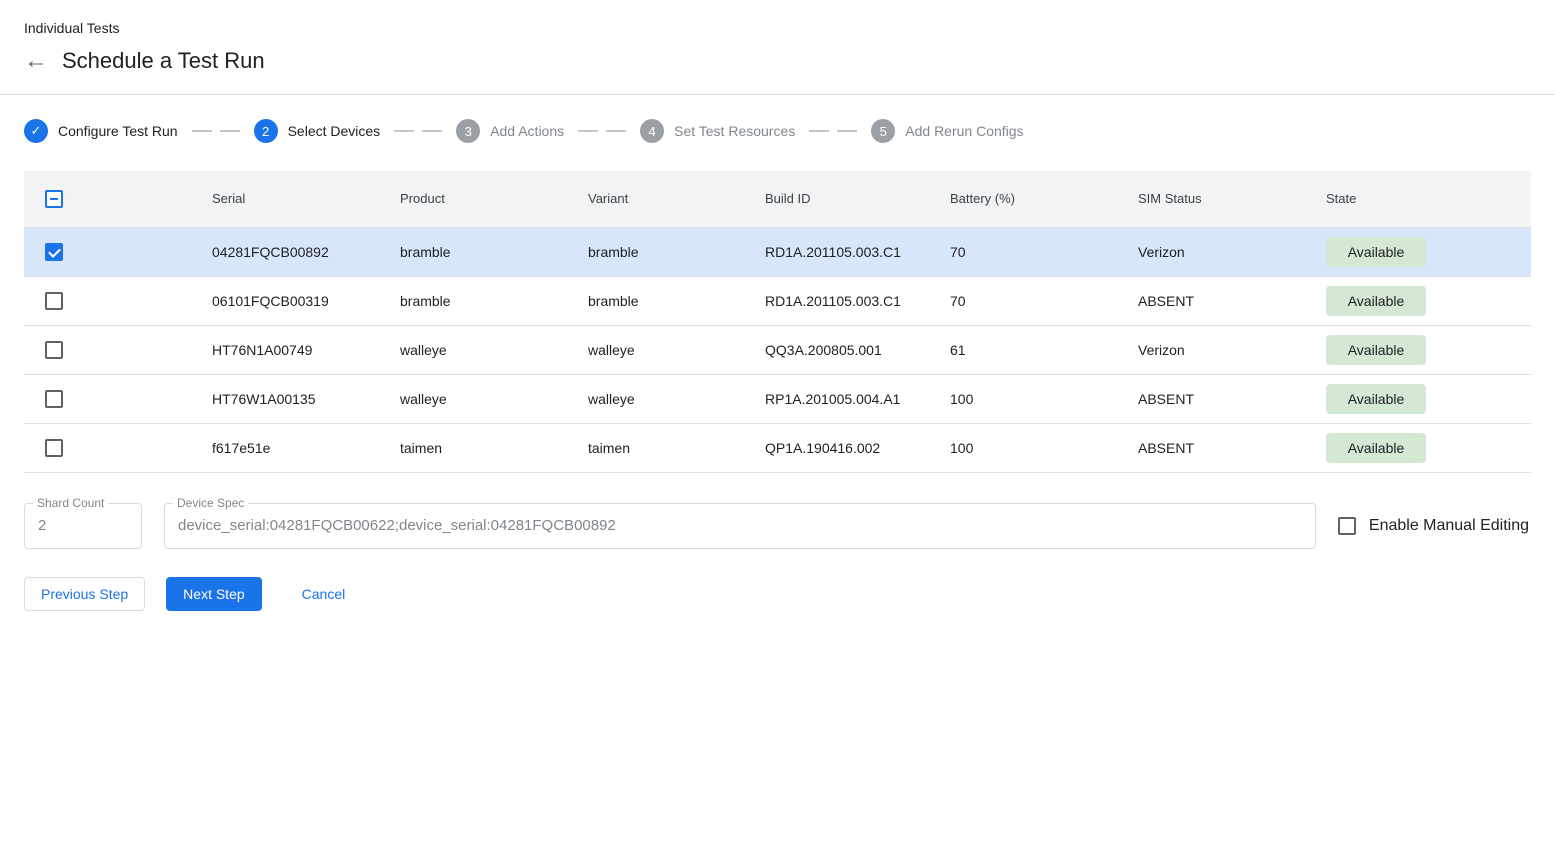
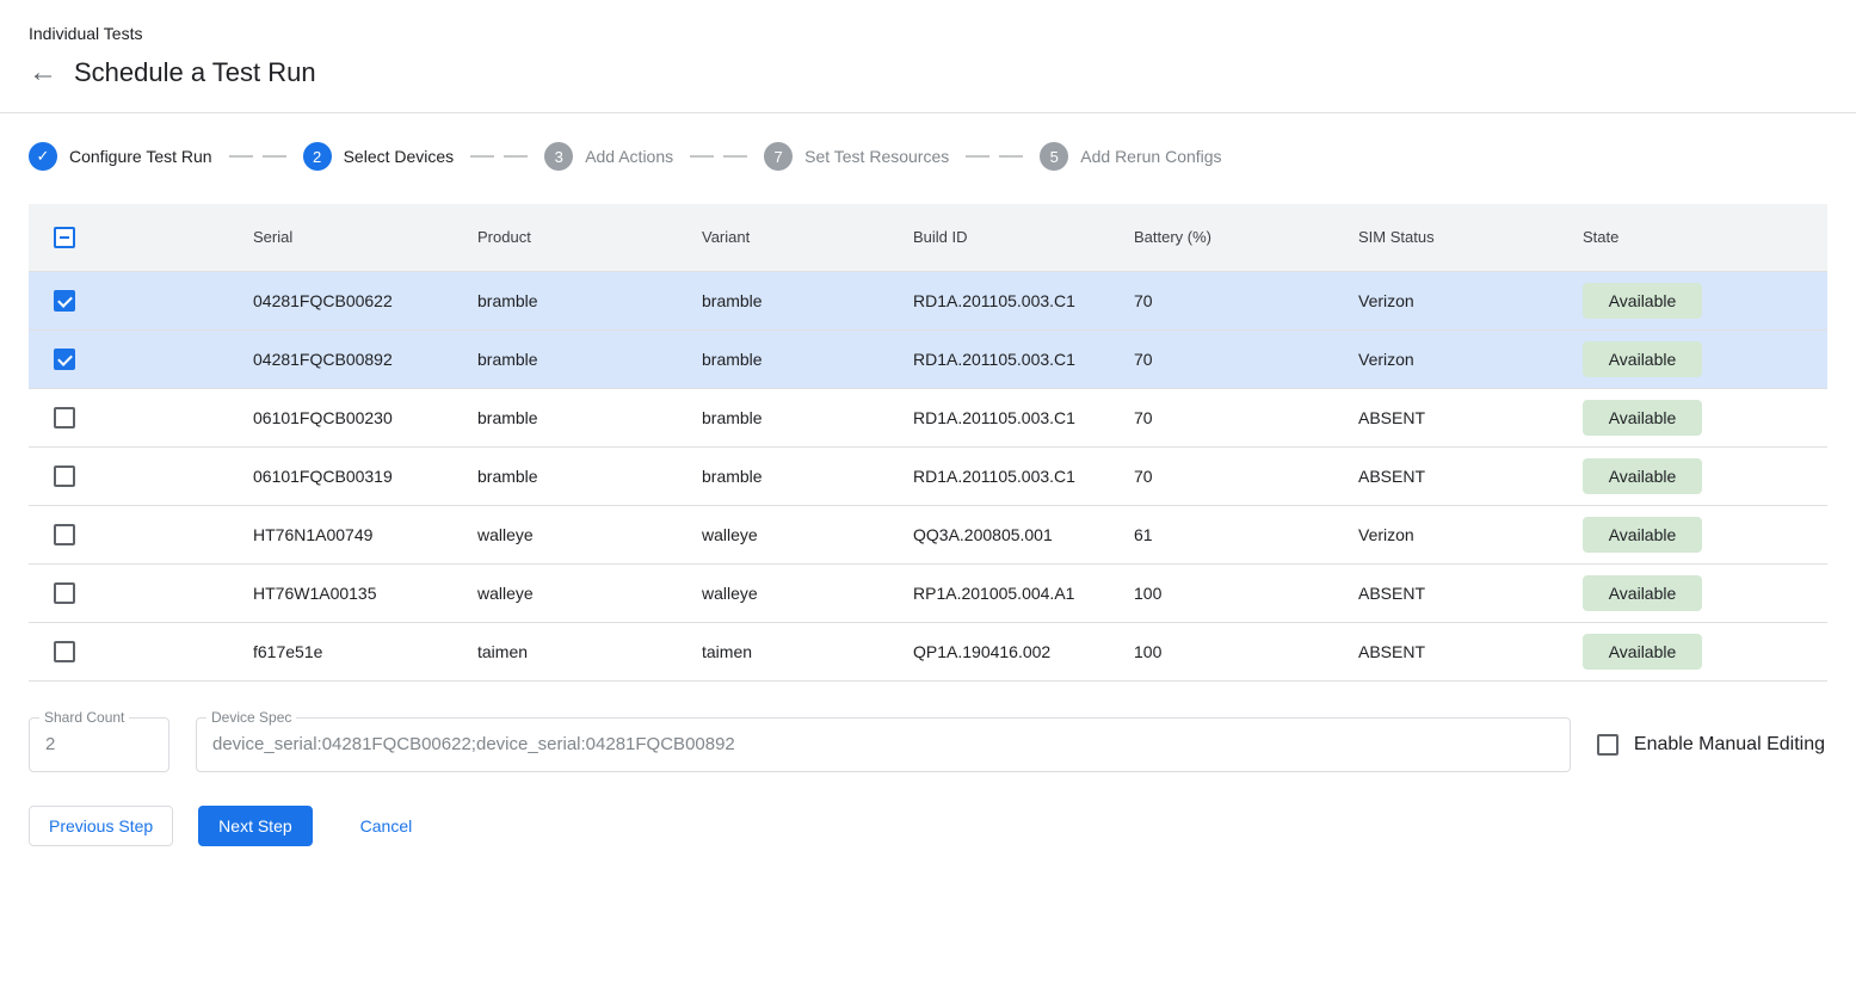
  Individual Tests
  ←
  Schedule a Test Run
  ✓
  Configure Test Run
  2
  Select Devices
  3
  Add Actions
- 4
+ 7
  Set Test Resources
  5
  Add Rerun Configs
  	Serial	Product	Variant	Build ID	Battery (%)	SIM Status	State
+ 	04281FQCB00622	bramble	bramble	RD1A.201105.003.C1	70	Verizon	Available
  	04281FQCB00892	bramble	bramble	RD1A.201105.003.C1	70	Verizon	Available
+ 	06101FQCB00230	bramble	bramble	RD1A.201105.003.C1	70	ABSENT	Available
  	06101FQCB00319	bramble	bramble	RD1A.201105.003.C1	70	ABSENT	Available
  	HT76N1A00749	walleye	walleye	QQ3A.200805.001	61	Verizon	Available
  	HT76W1A00135	walleye	walleye	RP1A.201005.004.A1	100	ABSENT	Available
  	f617e51e	taimen	taimen	QP1A.190416.002	100	ABSENT	Available
  Shard Count
  2
  Device Spec
  device_serial:04281FQCB00622;device_serial:04281FQCB00892
  Enable Manual Editing
  Previous Step
  Next Step
  Cancel
